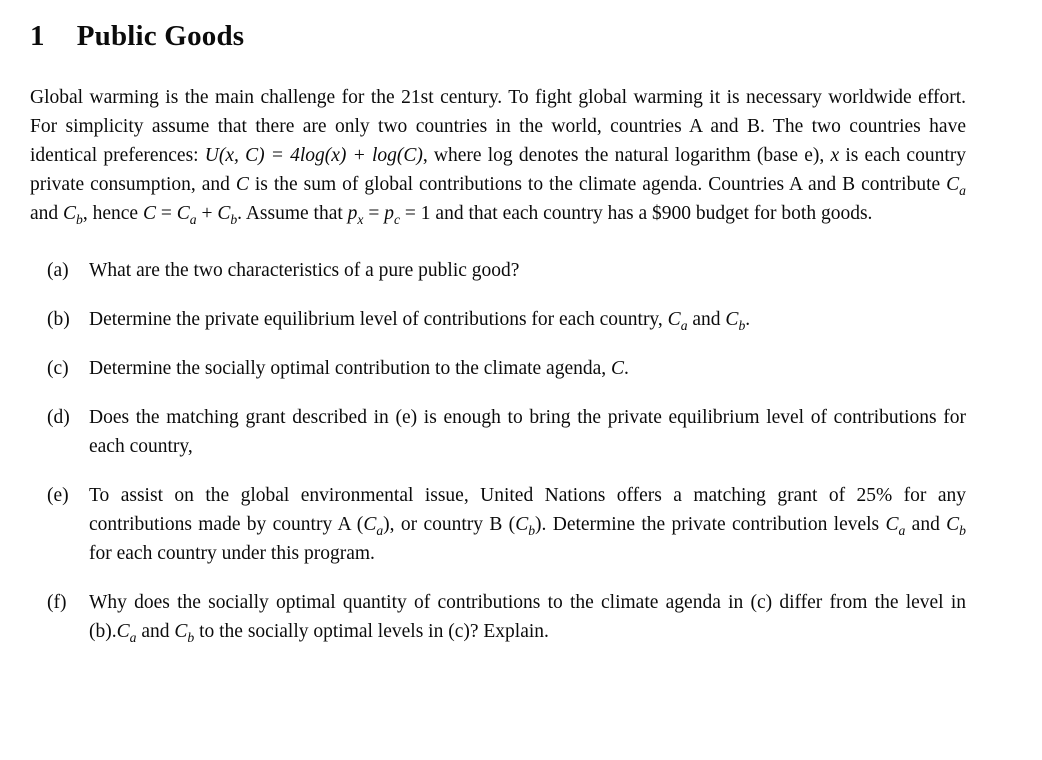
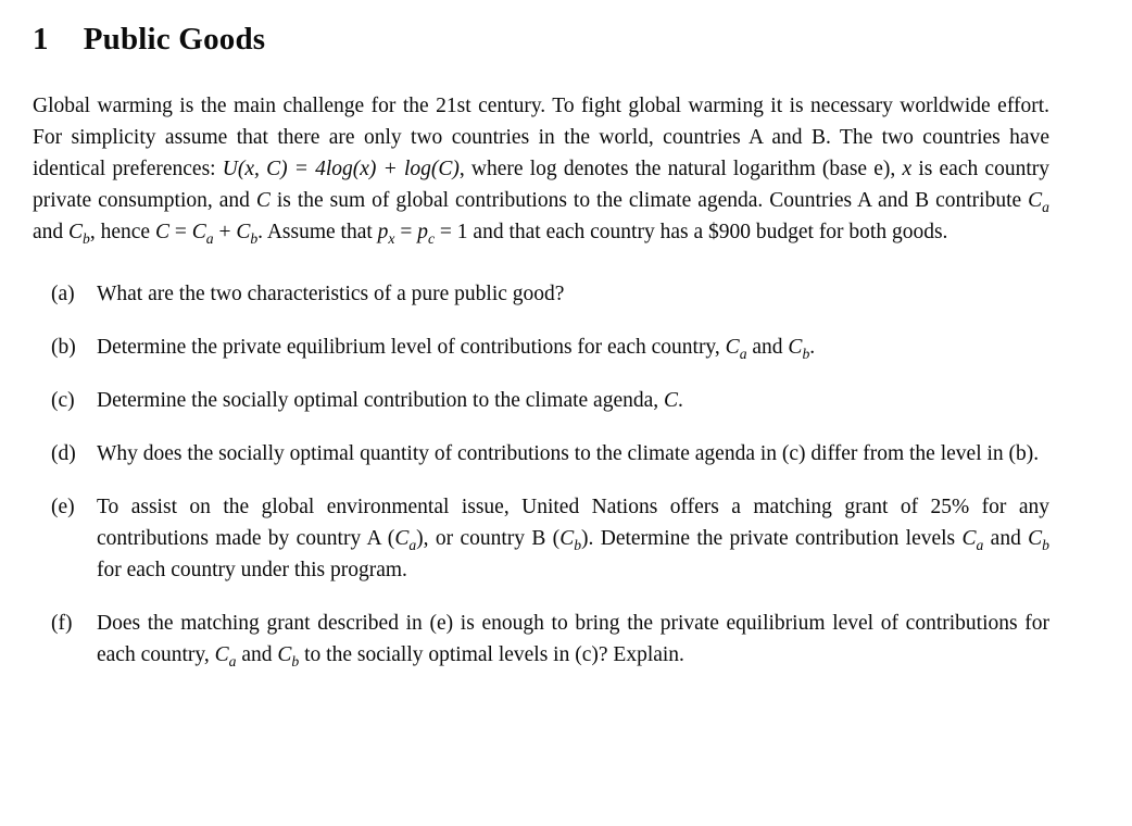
  1 Public Goods
  Global warming is the main challenge for the 21st century. To fight global warming it is necessary worldwide effort. For simplicity assume that there are only two countries in the world, countries A and B. The two countries have identical preferences: U(x, C) = 4log(x) + log(C), where log denotes the natural logarithm (base e), x is each country private consumption, and C is the sum of global contributions to the climate agenda. Countries A and B contribute Ca and Cb, hence C = Ca + Cb. Assume that px = pc = 1 and that each country has a $900 budget for both goods.
  (a)
  What are the two characteristics of a pure public good?
  (b)
  Determine the private equilibrium level of contributions for each country, Ca and Cb.
  (c)
  Determine the socially optimal contribution to the climate agenda, C.
  (d)
- Does the matching grant described in (e) is enough to bring the private equilibrium level of contributions for each country,
+ Why does the socially optimal quantity of contributions to the climate agenda in (c) differ from the level in (b).
  (e)
  To assist on the global environmental issue, United Nations offers a matching grant of 25% for any contributions made by country A (Ca), or country B (Cb). Determine the private contribution levels Ca and Cb for each country under this program.
  (f)
- Why does the socially optimal quantity of contributions to the climate agenda in (c) differ from the level in (b).Ca and Cb to the socially optimal levels in (c)? Explain.
+ Does the matching grant described in (e) is enough to bring the private equilibrium level of contributions for each country, Ca and Cb to the socially optimal levels in (c)? Explain.
